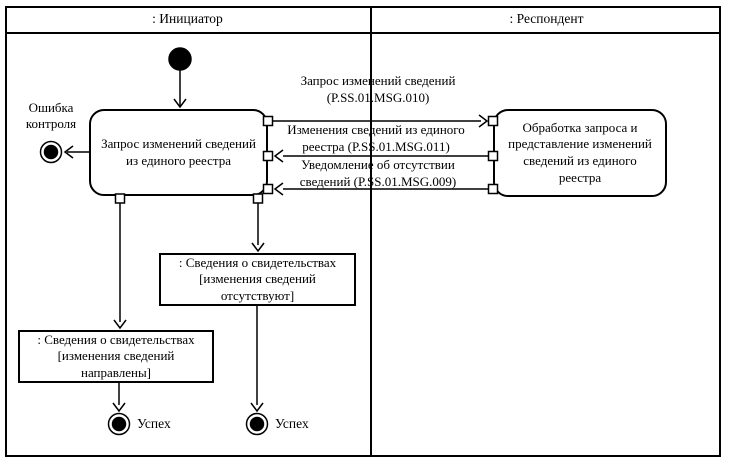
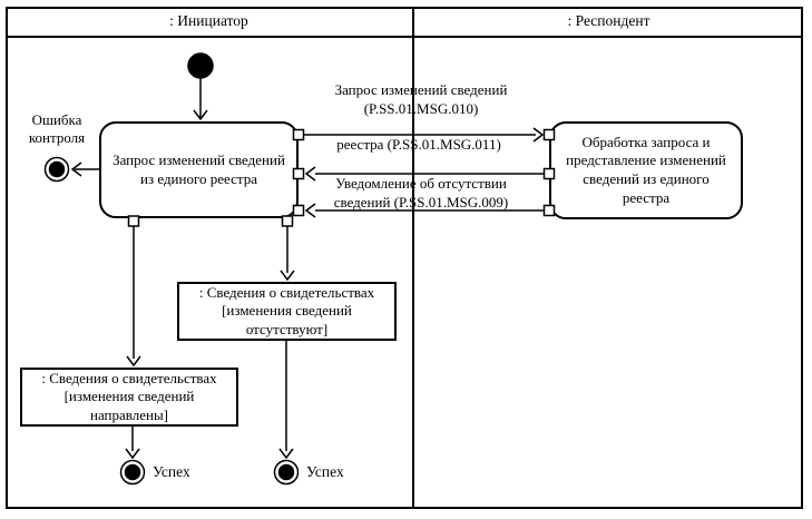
  : Инициатор
  : Респондент
  Ошибка
  контроля
  Запрос изменений сведений
  из единого реестра
  Обработка запроса и
  представление изменений
  сведений из единого
  реестра
  Запрос изменений сведений
  (P.SS.01.MSG.010)
- Изменения сведений из единого
  реестра (P.SS.01.MSG.011)
  Уведомление об отсутствии
  сведений (P.SS.01.MSG.009)
  : Сведения о свидетельствах
  [изменения сведений
  отсутствуют]
  : Сведения о свидетельствах
  [изменения сведений
  направлены]
  Успех
  Успех
